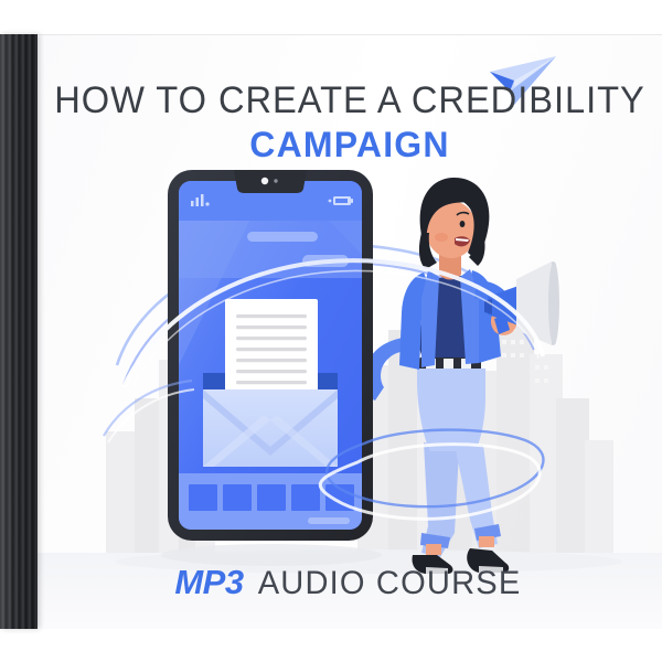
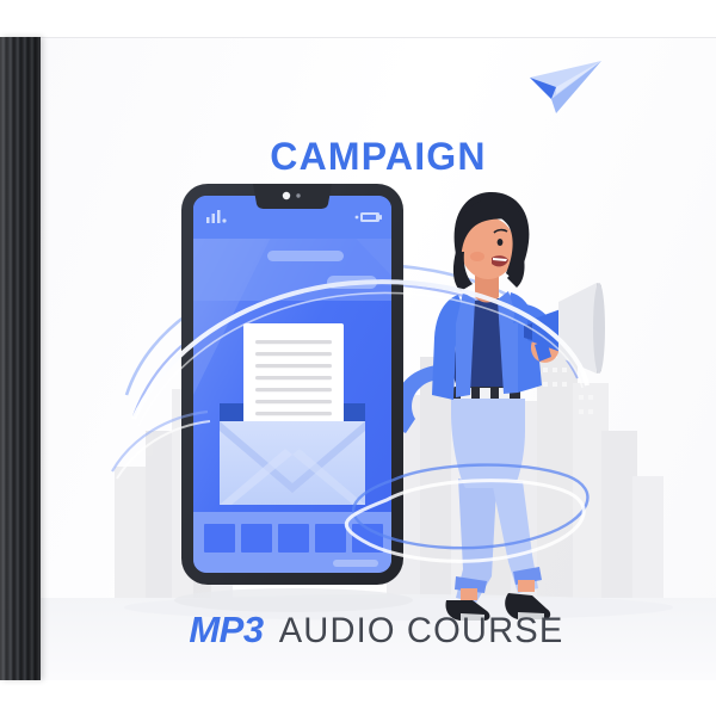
- HOW TO CREATE A CREDIBILITY
  CAMPAIGN
  MP3 AUDIO COURSE
